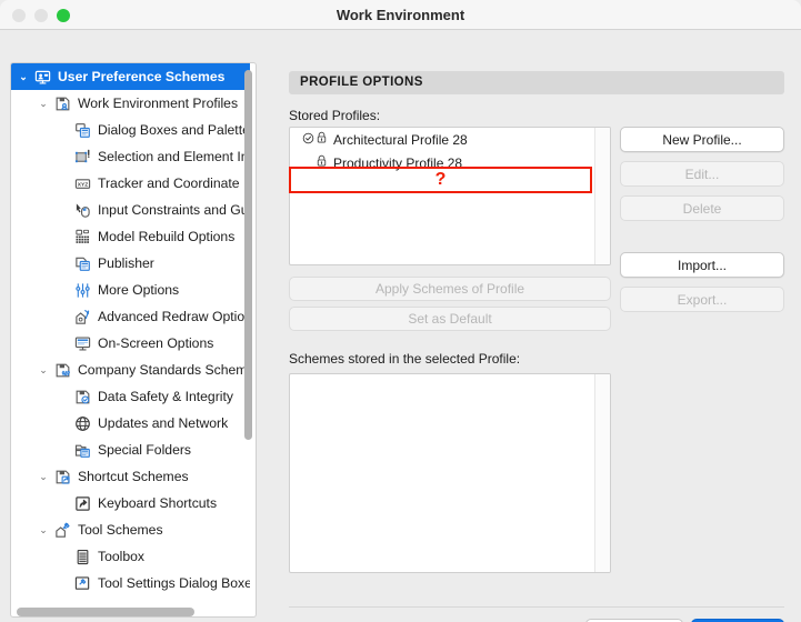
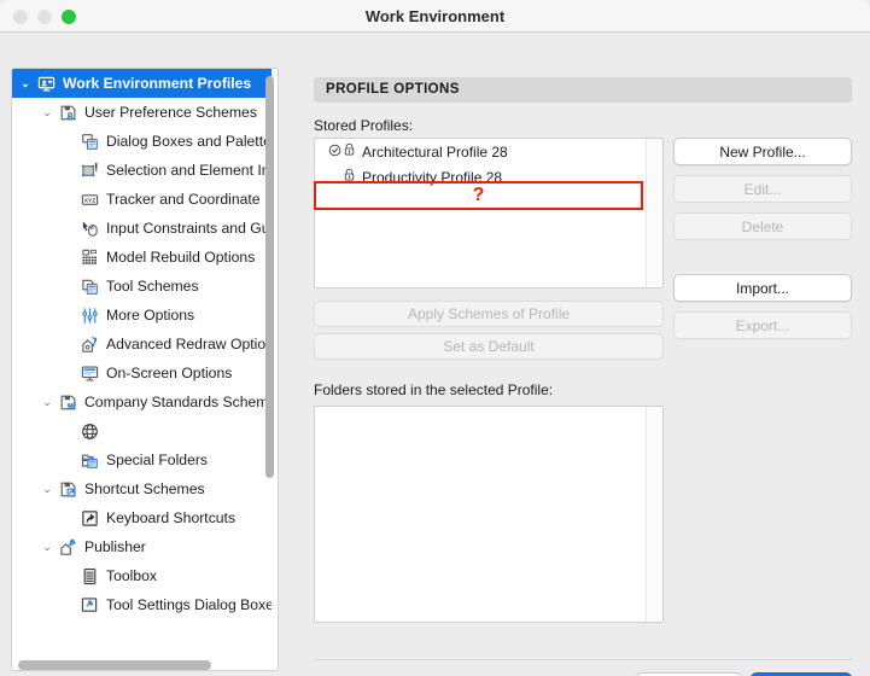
  Work Environment
  ⌄
- User Preference Schemes
+ Work Environment Profiles
  ⌄
- Work Environment Profiles
+ User Preference Schemes
  Dialog Boxes and Palett
  Tracker and Coordinate
  Input Constraints and G
  Model Rebuild Options
- Publisher
+ Tool Schemes
  More Options
  Advanced Redraw Optio
  On-Screen Options
  ⌄
  Company Standards Schem
- Data Safety & Integrity
- Updates and Network
  Special Folders
  ⌄
  Shortcut Schemes
  Keyboard Shortcuts
  ⌄
- Tool Schemes
+ Publisher
  Toolbox
  Tool Settings Dialog Boxe
  PROFILE OPTIONS
  Stored Profiles:
  Architectural Profile 28
  Productivity Profile 28
  ?
  New Profile...
  Edit...
  Delete
  Import...
  Export...
  Apply Schemes of Profile
  Set as Default
- Schemes stored in the selected Profile:
+ Folders stored in the selected Profile:
